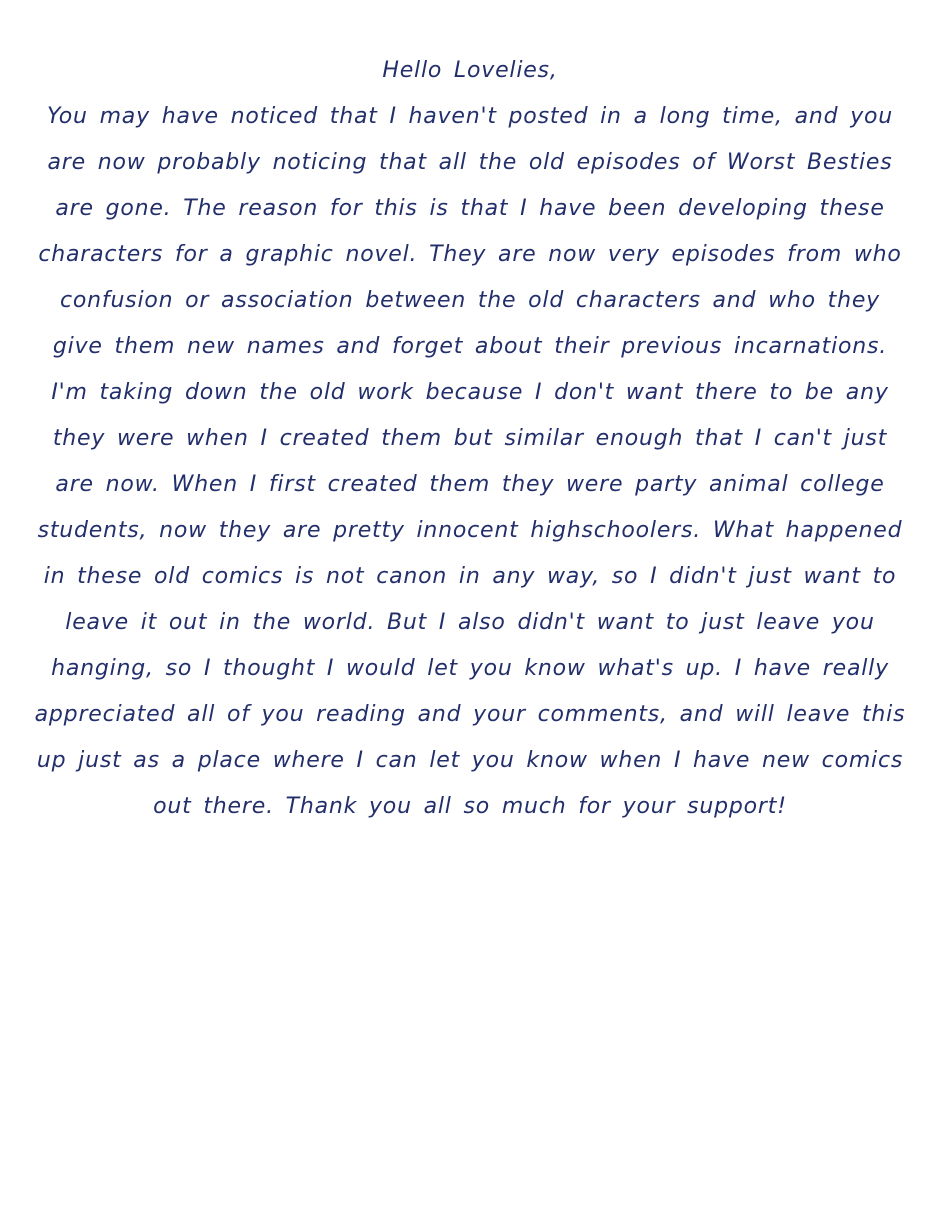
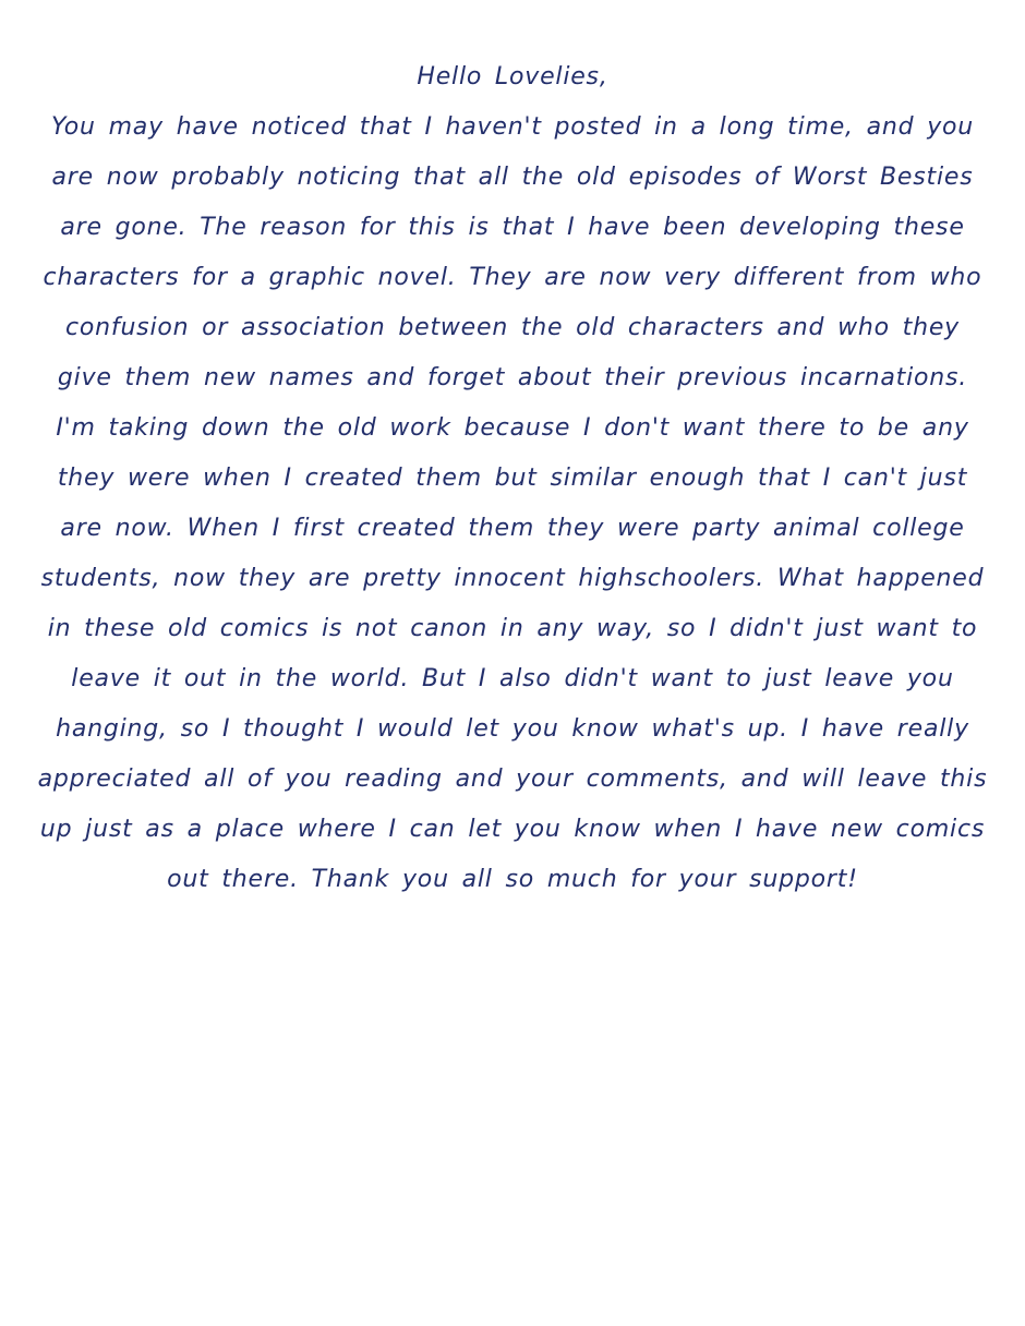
  Hello Lovelies,
  You may have noticed that I haven't posted in a long time, and you
  are now probably noticing that all the old episodes of Worst Besties
  are gone. The reason for this is that I have been developing these
- characters for a graphic novel. They are now very episodes from who
+ characters for a graphic novel. They are now very different from who
  confusion or association between the old characters and who they
  give them new names and forget about their previous incarnations.
  I'm taking down the old work because I don't want there to be any
  they were when I created them but similar enough that I can't just
  are now. When I first created them they were party animal college
  students, now they are pretty innocent highschoolers. What happened
  in these old comics is not canon in any way, so I didn't just want to
  leave it out in the world. But I also didn't want to just leave you
  hanging, so I thought I would let you know what's up. I have really
  appreciated all of you reading and your comments, and will leave this
  up just as a place where I can let you know when I have new comics
  out there. Thank you all so much for your support!
